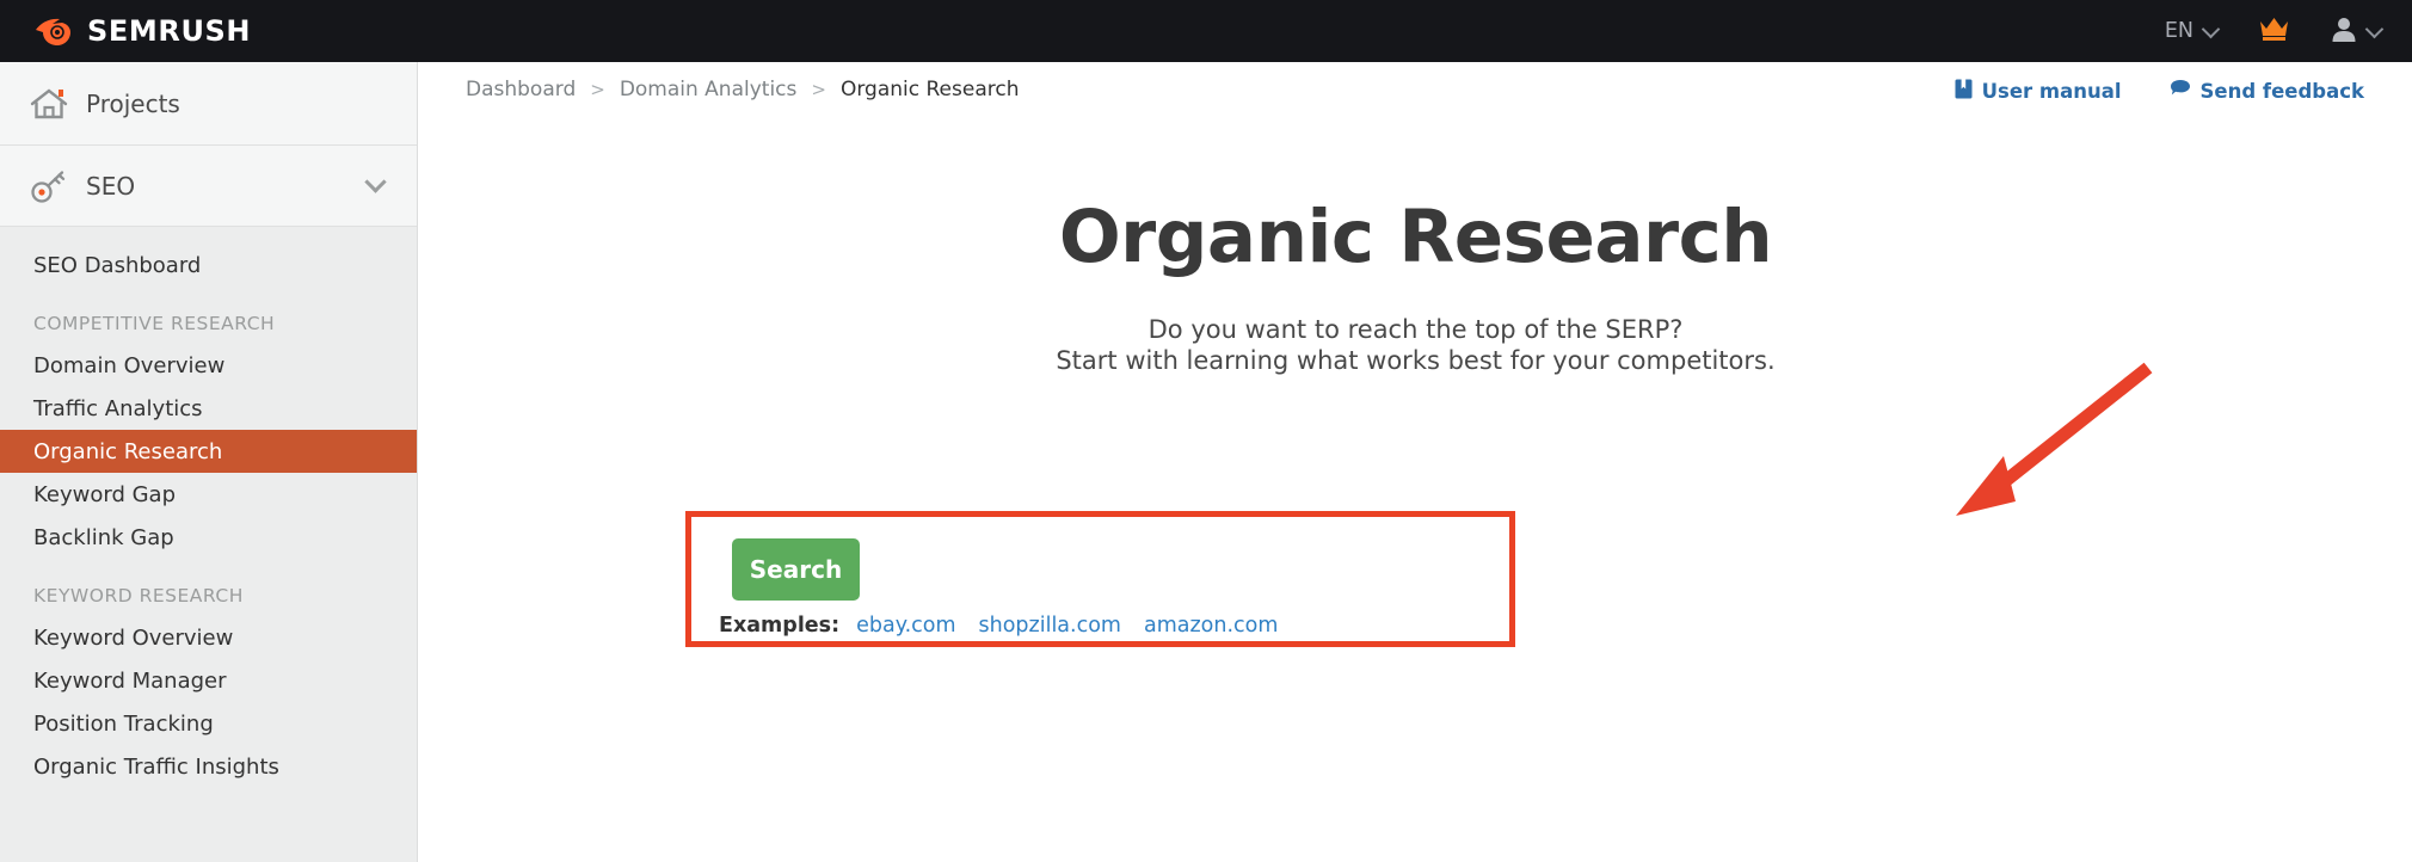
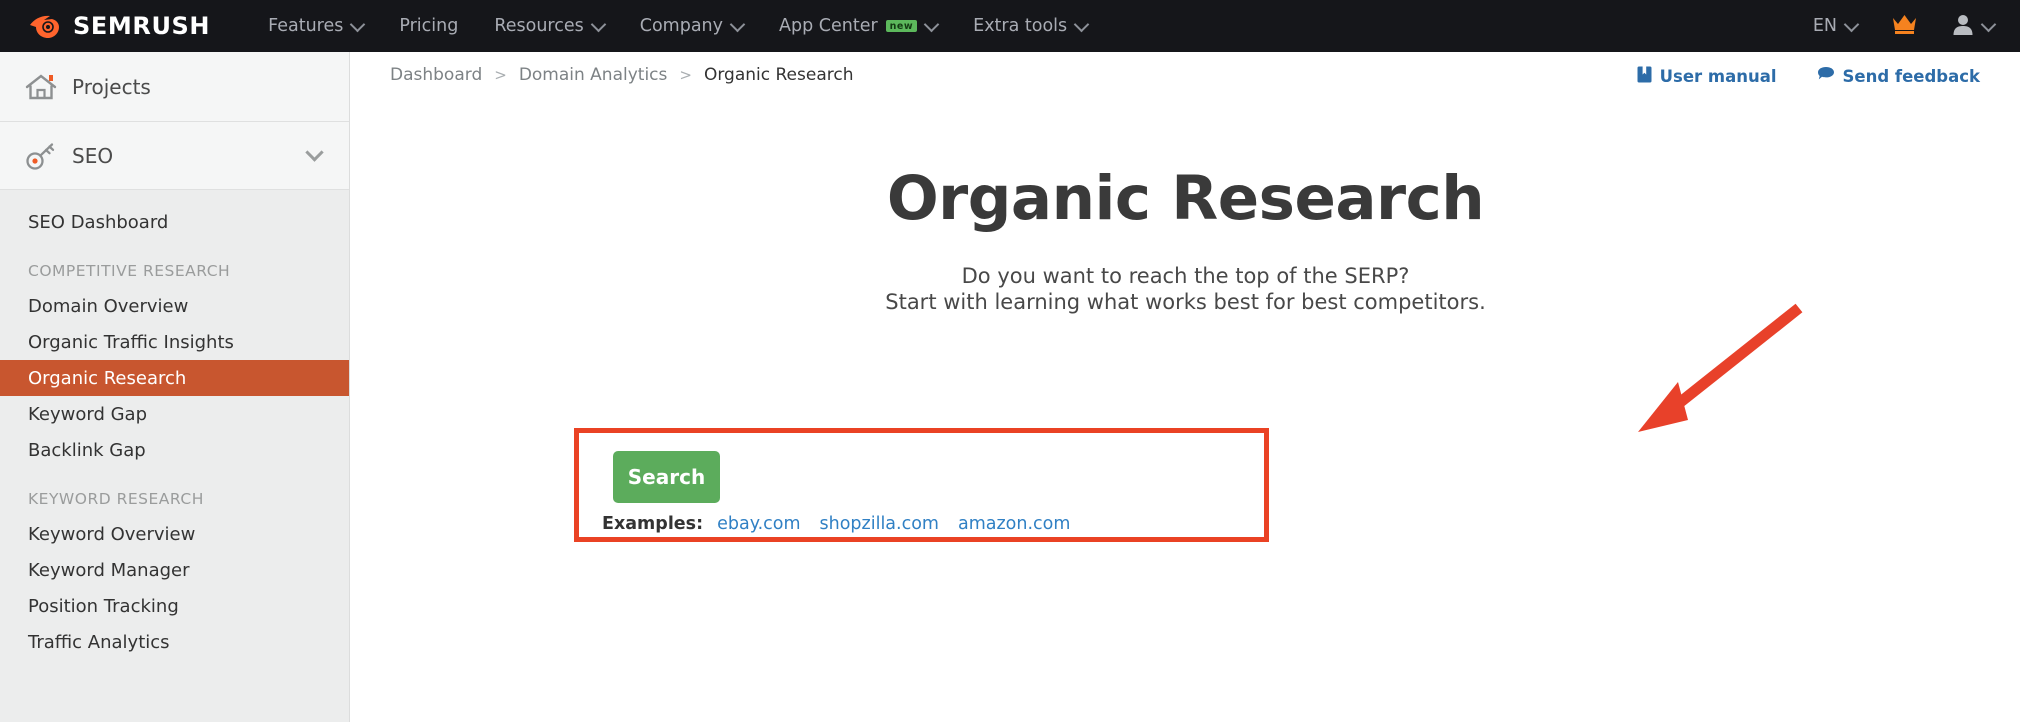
  SEMRUSH
+ Features
+ Pricing
+ Resources
+ Company
+ App Center
+ new
+ Extra tools
  EN
  Projects
  SEO
  SEO Dashboard
  COMPETITIVE RESEARCH
  Domain Overview
- Traffic Analytics
+ Organic Traffic Insights
  Organic Research
  Keyword Gap
  Backlink Gap
  KEYWORD RESEARCH
  Keyword Overview
  Keyword Manager
  Position Tracking
- Organic Traffic Insights
+ Traffic Analytics
  Dashboard
  >
  Domain Analytics
  >
  Organic Research
  User manual
  Send feedback
  Organic Research
  Do you want to reach the top of the SERP?
- Start with learning what works best for your competitors.
+ Start with learning what works best for best competitors.
  Search
  Examples:
  ebay.com
  shopzilla.com
  amazon.com
